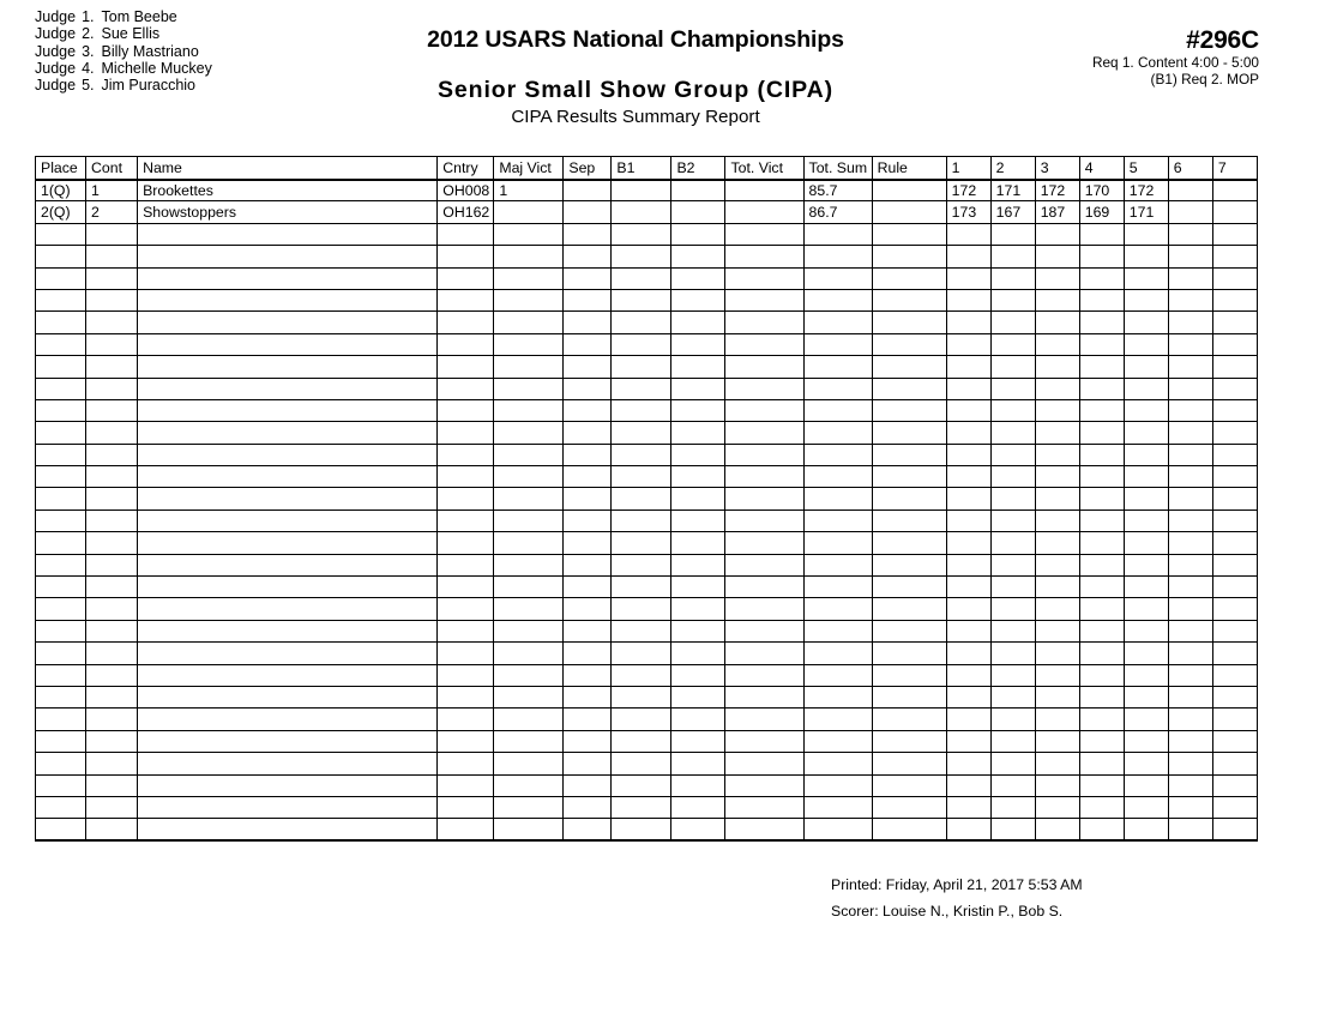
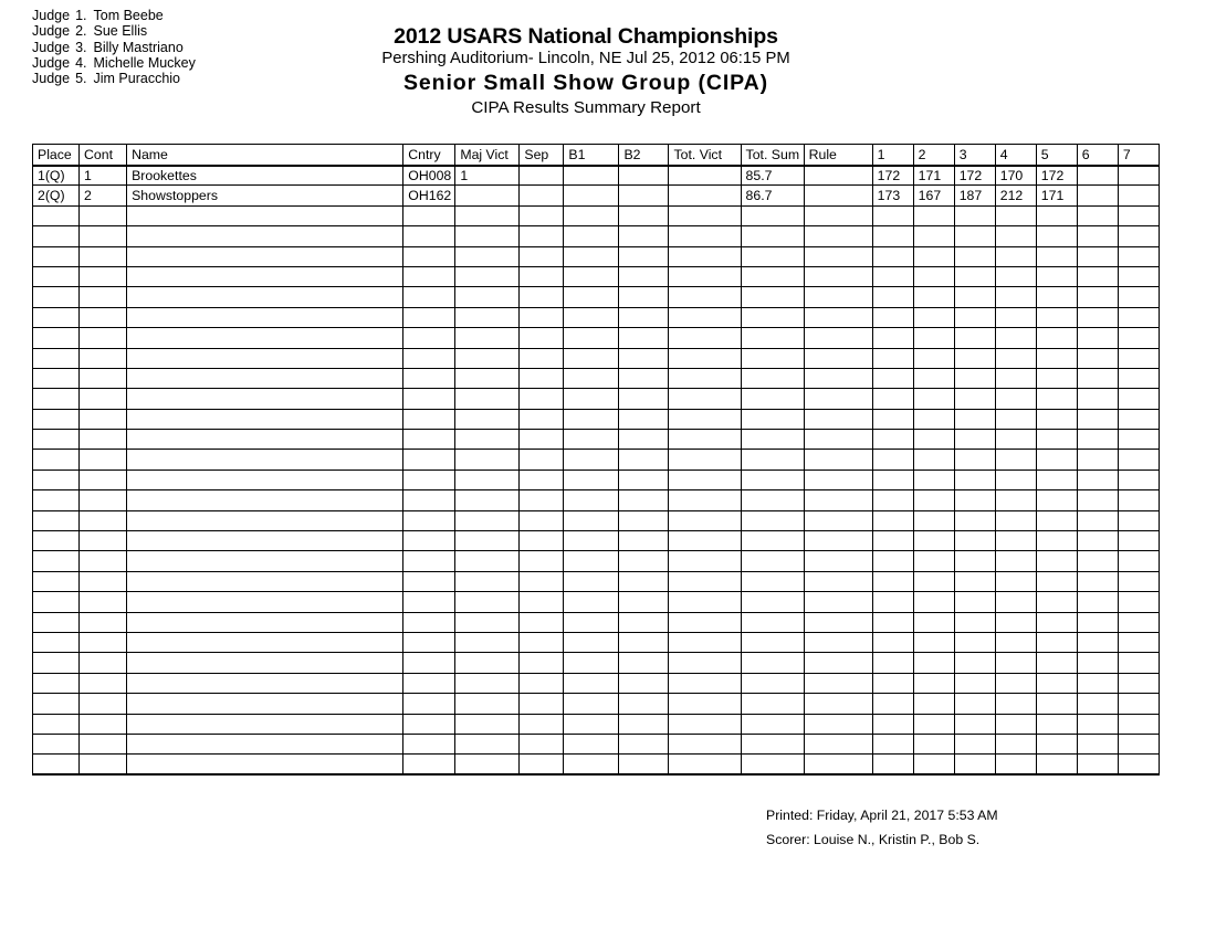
  Judge 1. Tom Beebe
  Judge 2. Sue Ellis
  Judge 3. Billy Mastriano
  Judge 4. Michelle Muckey
  Judge 5. Jim Puracchio
  2012 USARS National Championships
+ Pershing Auditorium- Lincoln, NE Jul 25, 2012 06:15 PM
  Senior Small Show Group (CIPA)
  CIPA Results Summary Report
- #296C
- Req 1. Content 4:00 - 5:00
- (B1) Req 2. MOP
  Place	Cont	Name	Cntry	Maj Vict	Sep	B1	B2	Tot. Vict	Tot. Sum	Rule	1	2	3	4	5	6	7
  1(Q)	1	Brookettes	OH008	1					85.7		172	171	172	170	172
- 2(Q)	2	Showstoppers	OH162						86.7		173	167	187	169	171
+ 2(Q)	2	Showstoppers	OH162						86.7		173	167	187	212	171
  Printed: Friday, April 21, 2017 5:53 AM
  Scorer: Louise N., Kristin P., Bob S.
